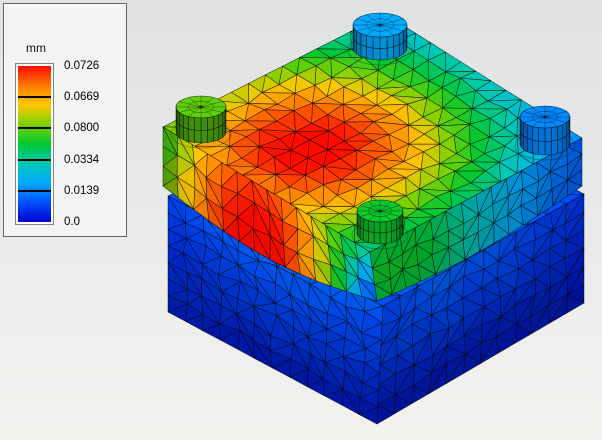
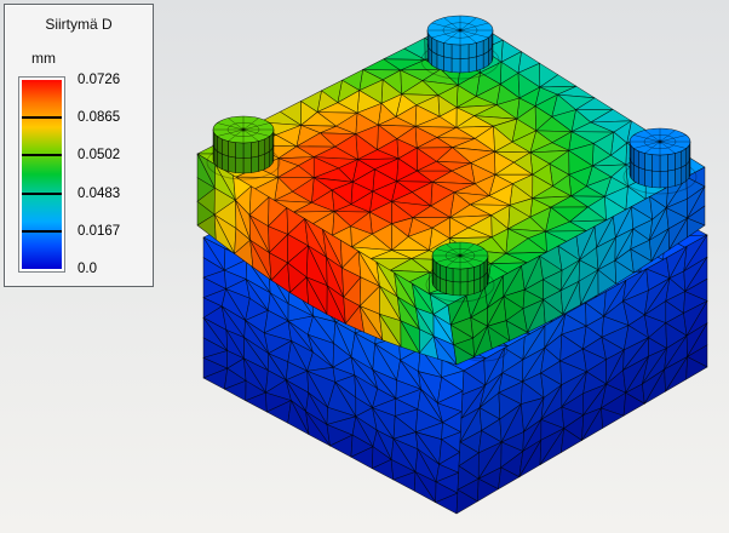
+ Siirtymä D
  mm
  0.0726
- 0.0669
+ 0.0865
- 0.0800
+ 0.0502
- 0.0334
+ 0.0483
- 0.0139
+ 0.0167
  0.0
